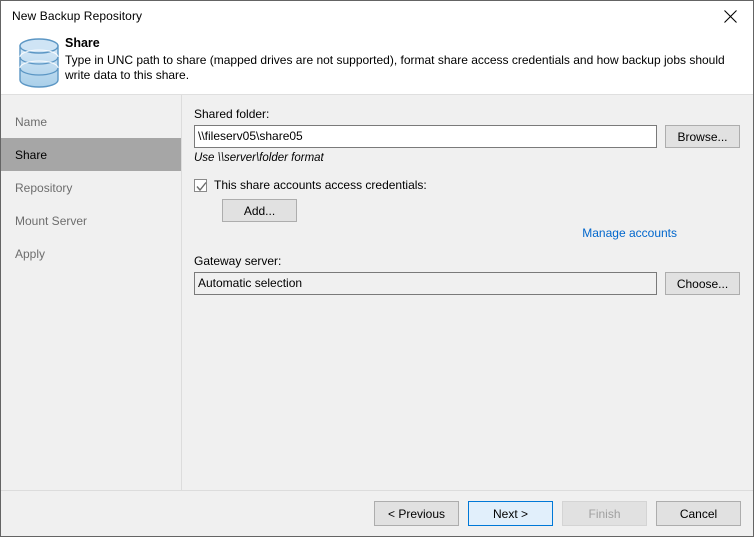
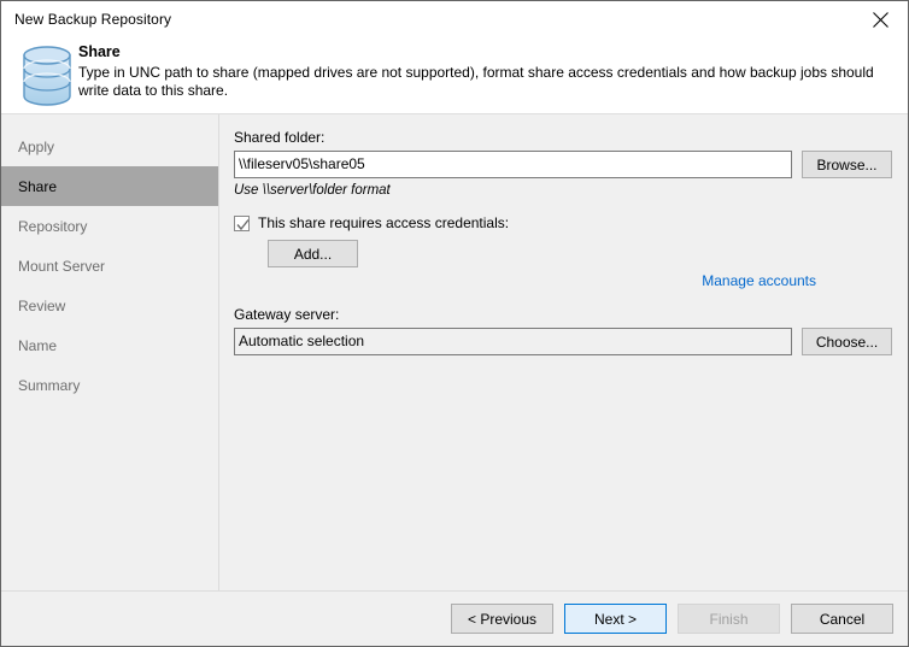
  New Backup Repository
  Share
  Type in UNC path to share (mapped drives are not supported), format share access credentials and how backup jobs should write data to this share.
- Name
+ Apply
  Share
  Repository
  Mount Server
+ Review
- Apply
+ Name
+ Summary
  Shared folder:
  \\fileserv05\share05
  Browse...
  Use \\server\folder format
- This share accounts access credentials:
+ This share requires access credentials:
  Add...
  Manage accounts
  Gateway server:
  Automatic selection
  Choose...
  < Previous
  Next >
  Finish
  Cancel
